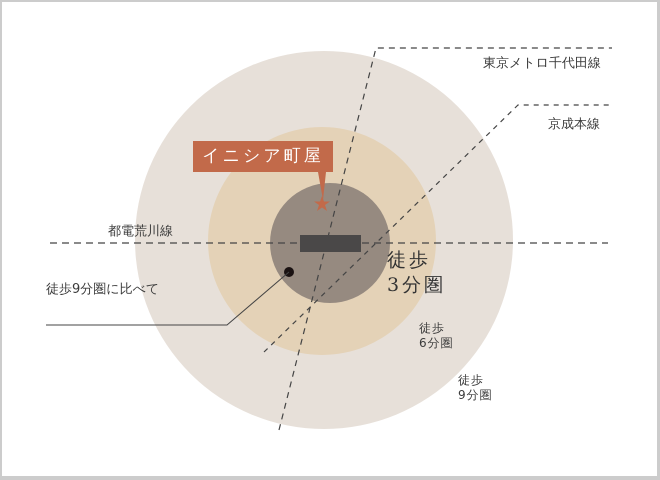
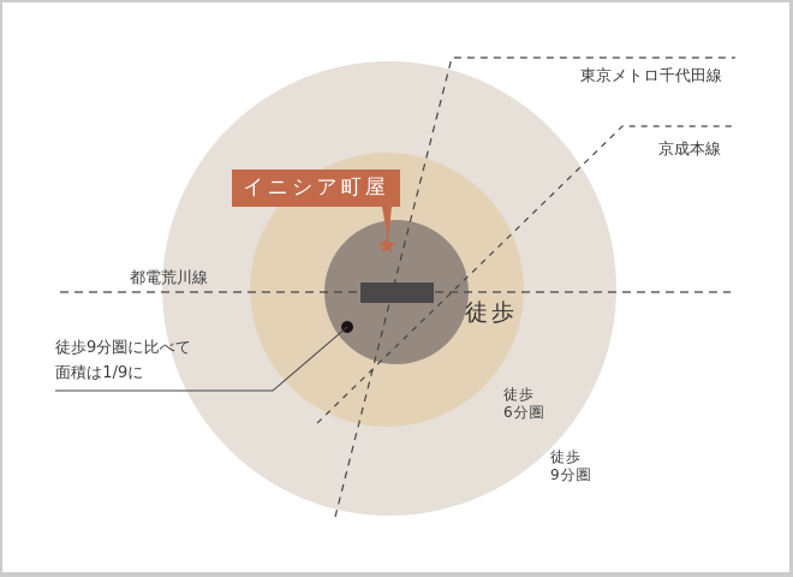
  イニシア町屋
  東京メトロ千代田線
  京成本線
  都電荒川線
  徒歩
- 3分圏
  徒歩
  6分圏
  徒歩
  9分圏
  徒歩9分圏に比べて
+ 面積は1/9に
